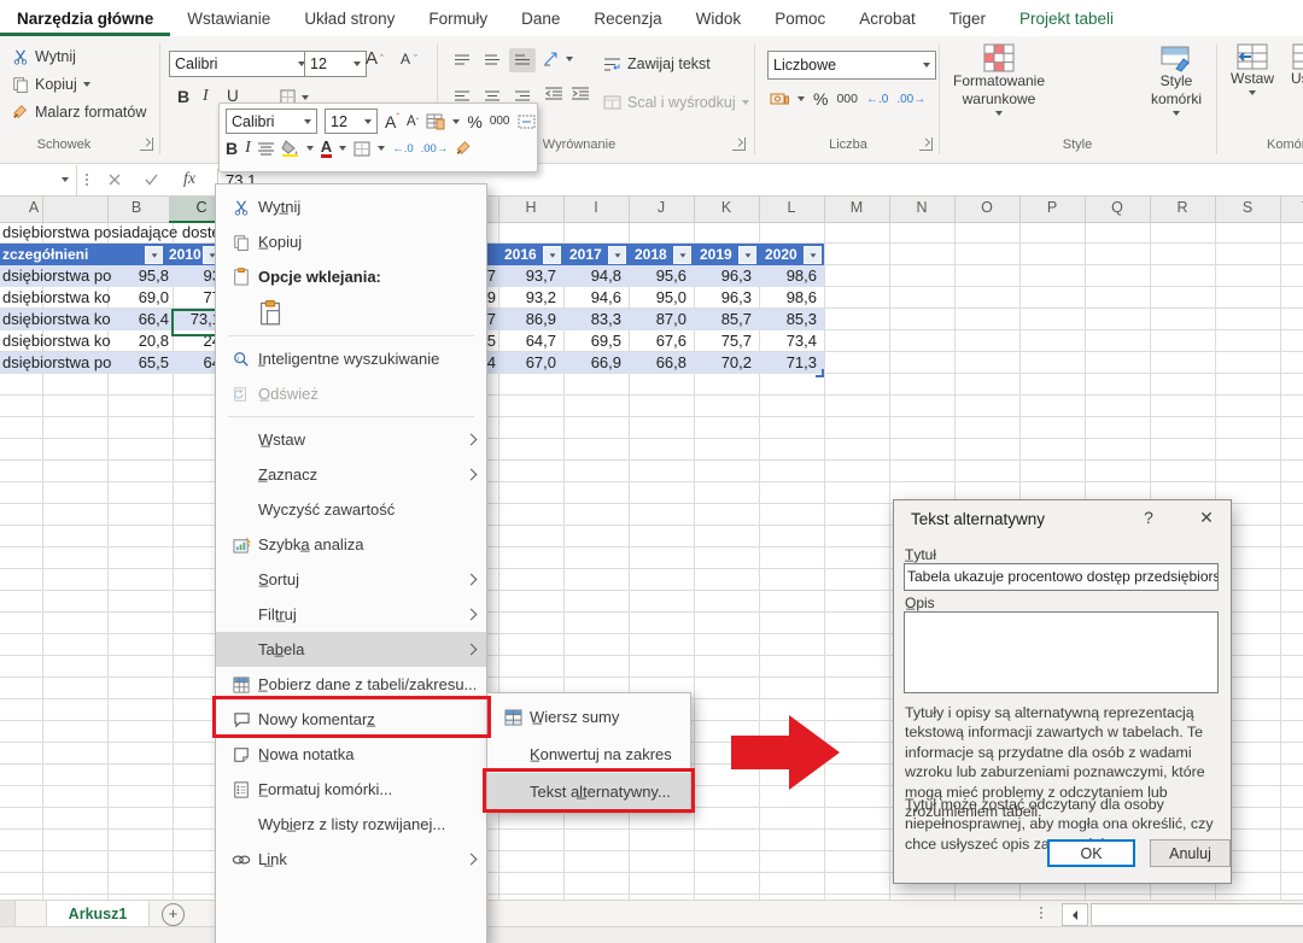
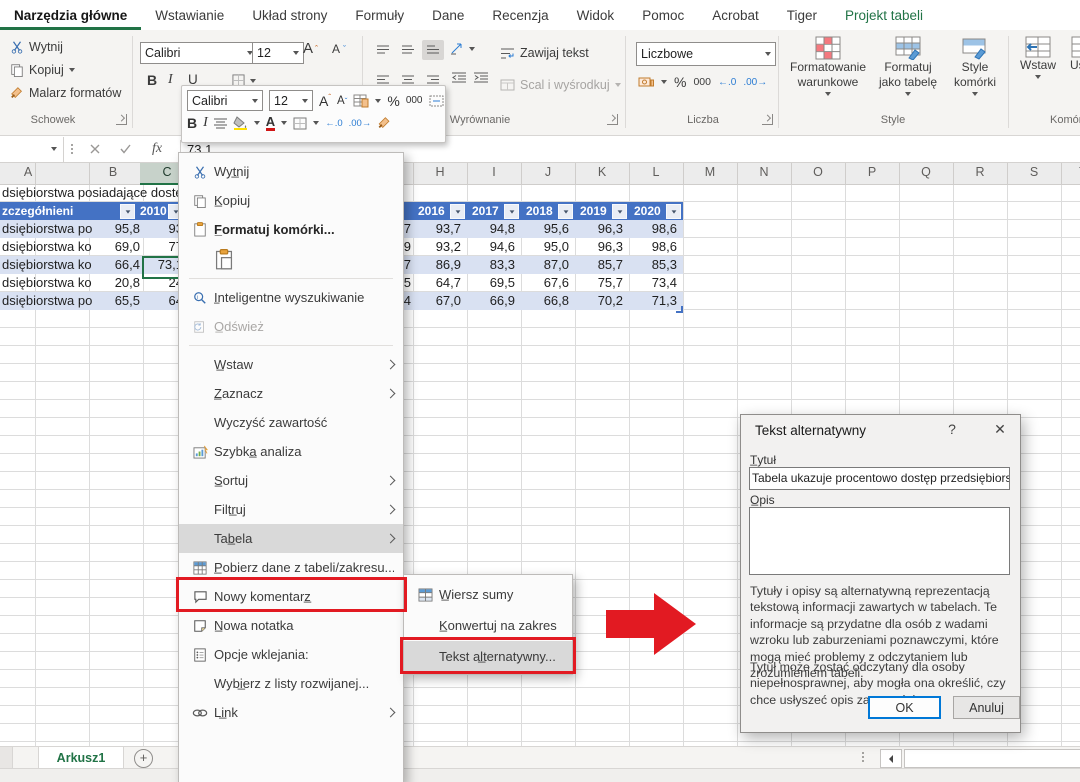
  Narzędzia główne
  Wstawianie
  Układ strony
  Formuły
  Dane
  Recenzja
  Widok
  Pomoc
  Acrobat
  Tiger
  Projekt tabeli
  Wytnij
  Kopiuj
  Malarz formatów
  Schowek
  Calibri
  12
  A
  ˆ
  A
  ˇ
  B
  I
  U
  Zawijaj tekst
  Scal i wyśrodkuj
  Wyrównanie
  Liczbowe
  %
  000
  ←.0
  .00→
  Liczba
  Formatowanie warunkowe
+ Formatuj jako tabelę
  Style komórki
  Style
  Wstaw
  fx
  73,1
  A
  B
  C
  H
  I
  J
  K
  L
  M
  N
  O
  P
  Q
  R
  S
  dsiębiorstwa posiadające dost
  zczegółnieni
  2010
  2016
  2017
  2018
  2019
  2020
  dsiębiorstwa po
  95,8
  7
  93,7
  94,8
  95,6
  96,3
  98,6
  dsiębiorstwa ko
  69,0
  9
  93,2
  94,6
  95,0
  96,3
  98,6
  dsiębiorstwa ko
  66,4
  73,
  7
  86,9
  83,3
  87,0
  85,7
  85,3
  dsiębiorstwa ko
  20,8
  5
  64,7
  69,5
  67,6
  75,7
  73,4
  dsiębiorstwa po
  65,5
  4
  67,0
  66,9
  66,8
  70,2
  71,3
  Calibri
  12
  Aˆ
  Aˇ
  %
  000
  B
  I
  A
  ←.0
  .00→
  Wyt̲nij
  K̲opiuj
- Opcje wklejania:
+ F̲ormatuj komórki...
  I̲nteligentne wyszukiwanie
  O̲dśwież
  W̲staw
  Z̲aznacz
  Wyczyść zawartość
  Szybka̲ analiza
  S̲ortuj
  Filtr̲uj
  Tab̲ela
  P̲obierz dane z tabeli/zakresu...
  Nowy komentarz̲
  N̲owa notatka
- F̲ormatuj komórki...
+ Opcje wklejania:
  Wybi̲erz z listy rozwijanej...
  Li̲nk
  W̲iersz sumy
  K̲onwertuj na zakres
  Tekst al̲ternatywny...
  Tekst alternatywny
  ?
  ✕
  T̲ytuł
  Tabela ukazuje procentowo dostęp przedsiębiors
  O̲pis
  Tytuły i opisy są alternatywną reprezentacją tekstową informacji zawartych w tabelach. Te informacje są przydatne dla osób z wadami wzroku lub zaburzeniami poznawczymi, które mogą mieć problemy z odczytaniem lub zrozumieniem tabeli.
  Tytuł może zostać odczytany dla osoby niepełnosprawnej, aby mogła ona określić, czy chce usłyszeć opis za
  OK
  Anuluj
  Arkusz1
  +
